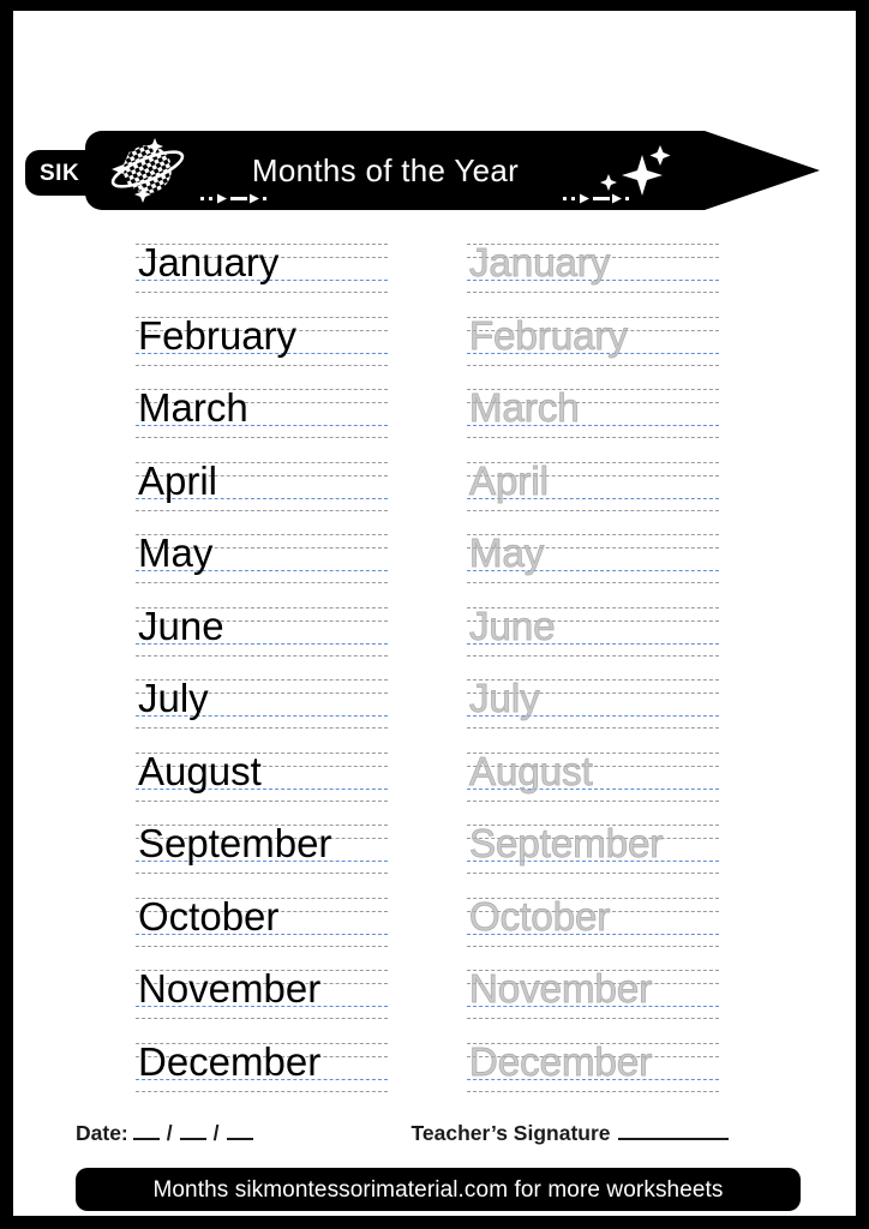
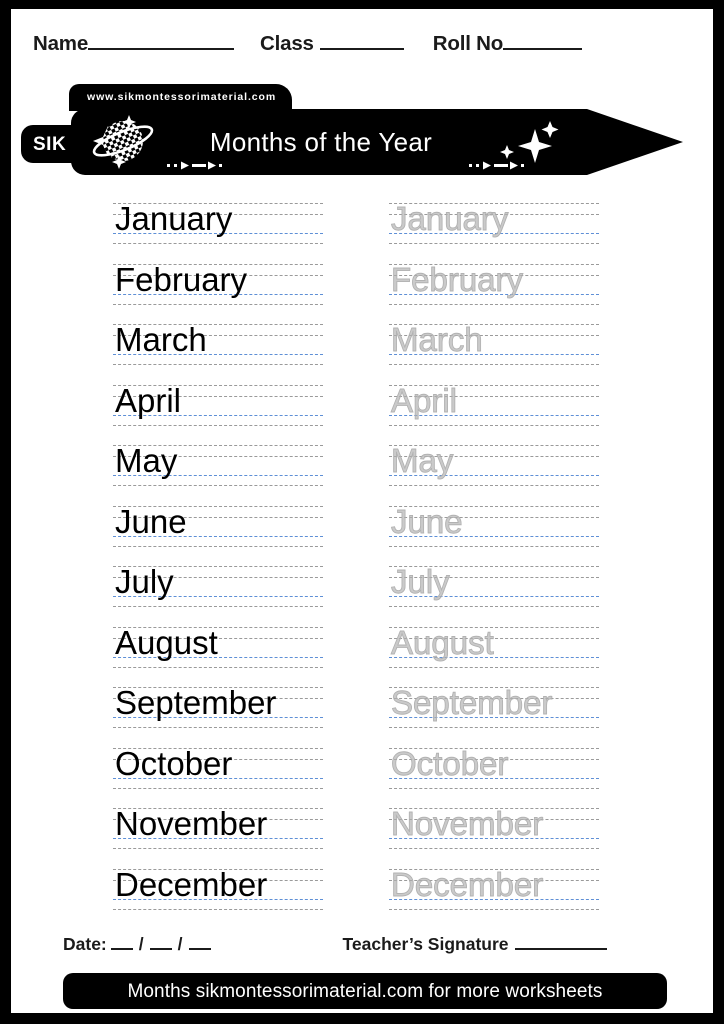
+ Name
+ Class
+ Roll No
+ www.sikmontessorimaterial.com
  SIK
  Months of the Year
  January
  January
  February
  February
  March
  March
  April
  April
  May
  May
  June
  June
  July
  July
  August
  August
  September
  September
  October
  October
  November
  November
  December
  December
  Date:
  /
  /
  Teacher’s Signature
  Months sikmontessorimaterial.com for more worksheets
